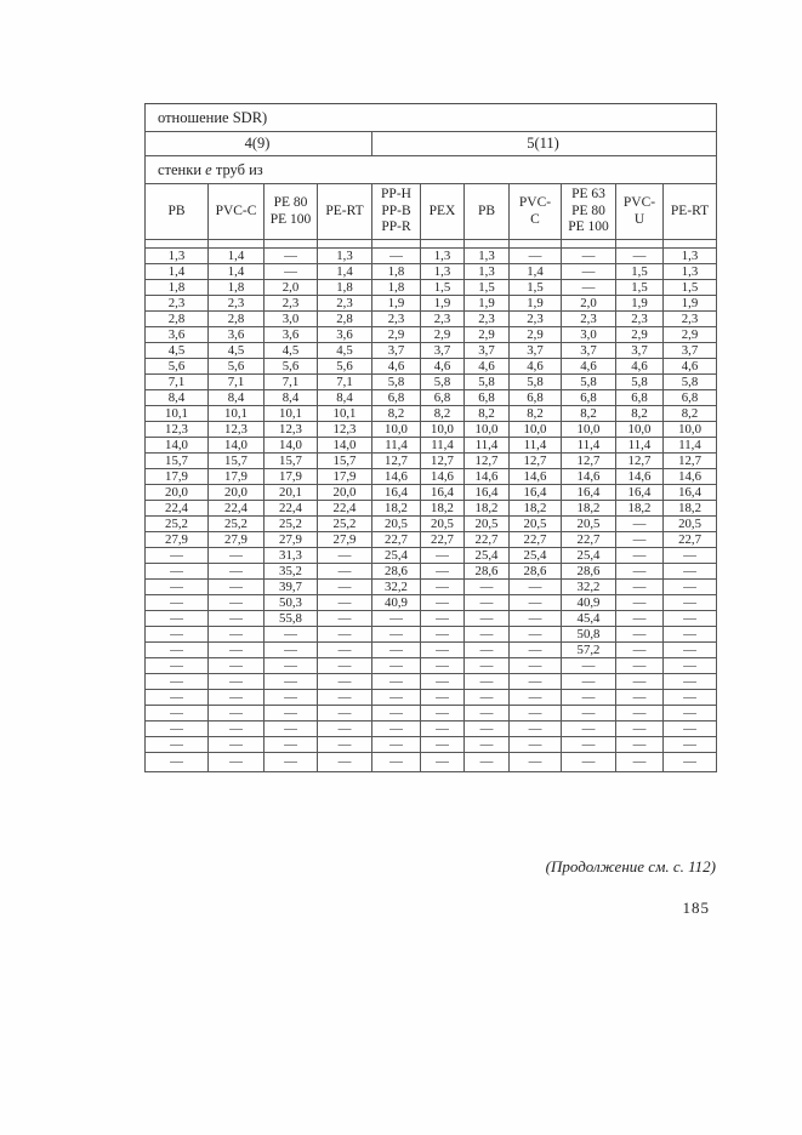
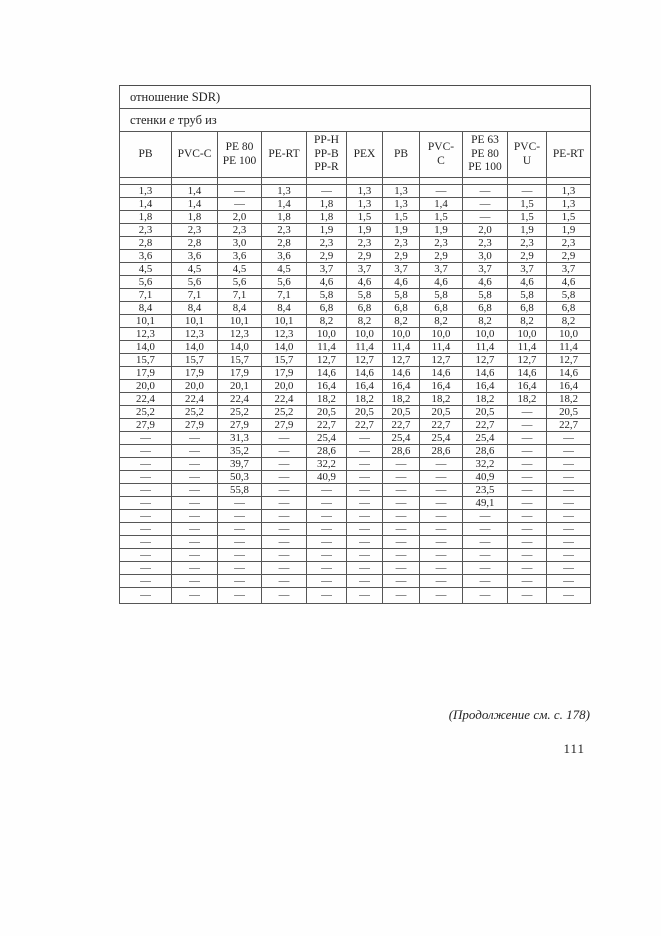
  отношение SDR)
- 4(9)	5(11)
  стенки e труб из
  PB	PVC-C	PE 80 PE 100	PE-RT	PP-H PP-B PP-R	PEX	PB	PVC- C	PE 63 PE 80 PE 100	PVC- U	PE-RT
  1,3	1,4	—	1,3	—	1,3	1,3	—	—	—	1,3
  1,4	1,4	—	1,4	1,8	1,3	1,3	1,4	—	1,5	1,3
  1,8	1,8	2,0	1,8	1,8	1,5	1,5	1,5	—	1,5	1,5
  2,3	2,3	2,3	2,3	1,9	1,9	1,9	1,9	2,0	1,9	1,9
  2,8	2,8	3,0	2,8	2,3	2,3	2,3	2,3	2,3	2,3	2,3
  3,6	3,6	3,6	3,6	2,9	2,9	2,9	2,9	3,0	2,9	2,9
  4,5	4,5	4,5	4,5	3,7	3,7	3,7	3,7	3,7	3,7	3,7
  5,6	5,6	5,6	5,6	4,6	4,6	4,6	4,6	4,6	4,6	4,6
  7,1	7,1	7,1	7,1	5,8	5,8	5,8	5,8	5,8	5,8	5,8
  8,4	8,4	8,4	8,4	6,8	6,8	6,8	6,8	6,8	6,8	6,8
  10,1	10,1	10,1	10,1	8,2	8,2	8,2	8,2	8,2	8,2	8,2
  12,3	12,3	12,3	12,3	10,0	10,0	10,0	10,0	10,0	10,0	10,0
  14,0	14,0	14,0	14,0	11,4	11,4	11,4	11,4	11,4	11,4	11,4
  15,7	15,7	15,7	15,7	12,7	12,7	12,7	12,7	12,7	12,7	12,7
  17,9	17,9	17,9	17,9	14,6	14,6	14,6	14,6	14,6	14,6	14,6
  20,0	20,0	20,1	20,0	16,4	16,4	16,4	16,4	16,4	16,4	16,4
  22,4	22,4	22,4	22,4	18,2	18,2	18,2	18,2	18,2	18,2	18,2
  25,2	25,2	25,2	25,2	20,5	20,5	20,5	20,5	20,5	—	20,5
  27,9	27,9	27,9	27,9	22,7	22,7	22,7	22,7	22,7	—	22,7
  —	—	31,3	—	25,4	—	25,4	25,4	25,4	—	—
  —	—	35,2	—	28,6	—	28,6	28,6	28,6	—	—
  —	—	39,7	—	32,2	—	—	—	32,2	—	—
  —	—	50,3	—	40,9	—	—	—	40,9	—	—
- —	—	55,8	—	—	—	—	—	45,4	—	—
+ —	—	55,8	—	—	—	—	—	23,5	—	—
- —	—	—	—	—	—	—	—	50,8	—	—
- —	—	—	—	—	—	—	—	57,2	—	—
+ —	—	—	—	—	—	—	—	49,1	—	—
  —	—	—	—	—	—	—	—	—	—	—
  —	—	—	—	—	—	—	—	—	—	—
  —	—	—	—	—	—	—	—	—	—	—
  —	—	—	—	—	—	—	—	—	—	—
  —	—	—	—	—	—	—	—	—	—	—
  —	—	—	—	—	—	—	—	—	—	—
  —	—	—	—	—	—	—	—	—	—	—
- (Продолжение см. с. 112)
+ (Продолжение см. с. 178)
- 185
+ 111
